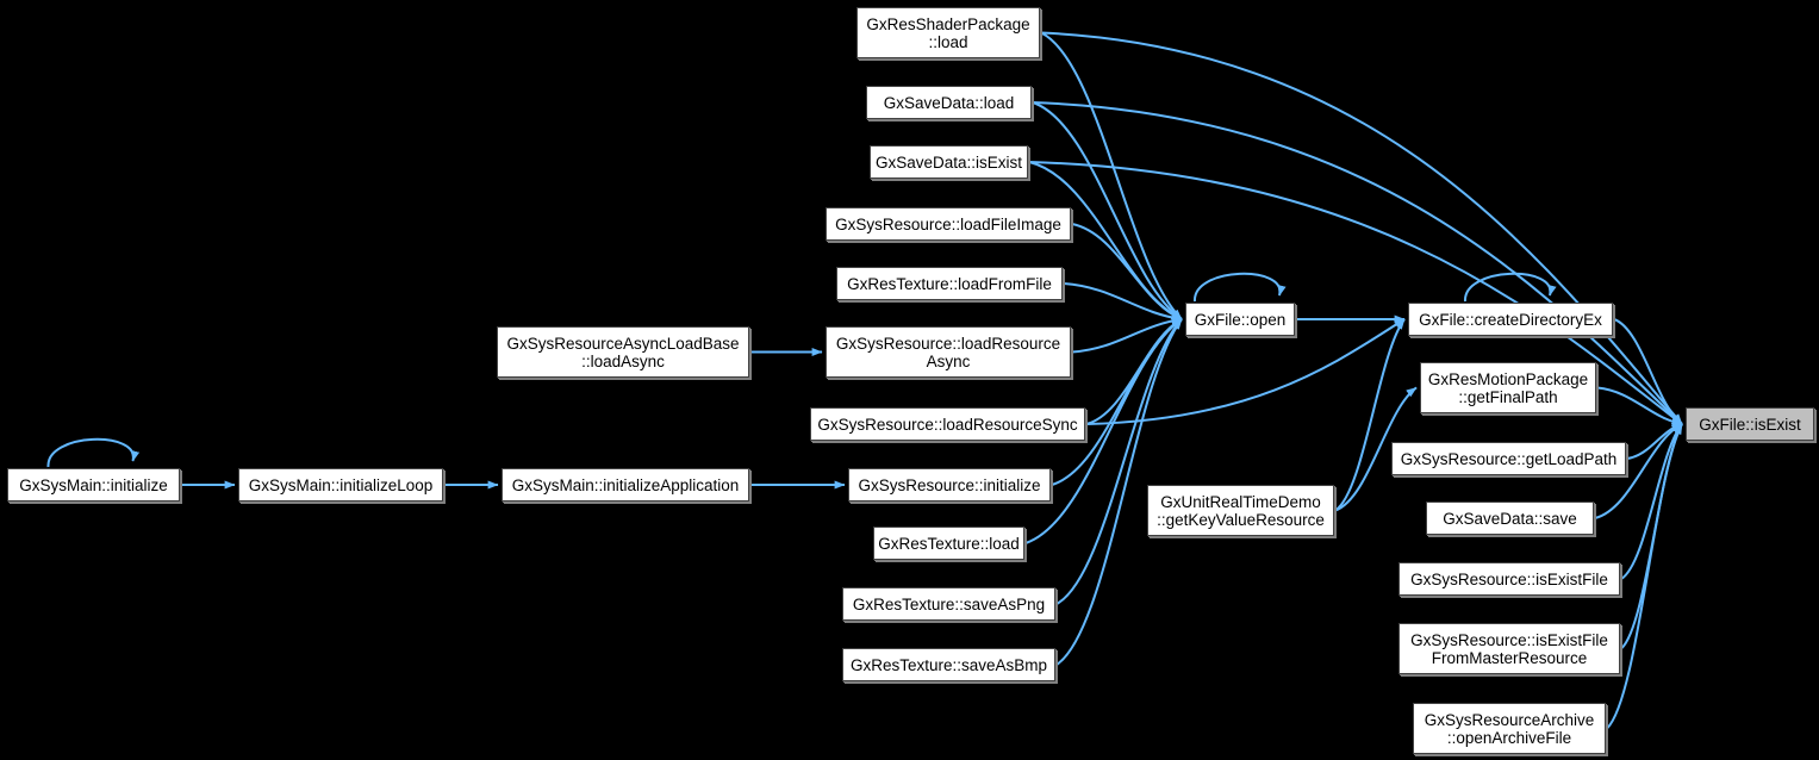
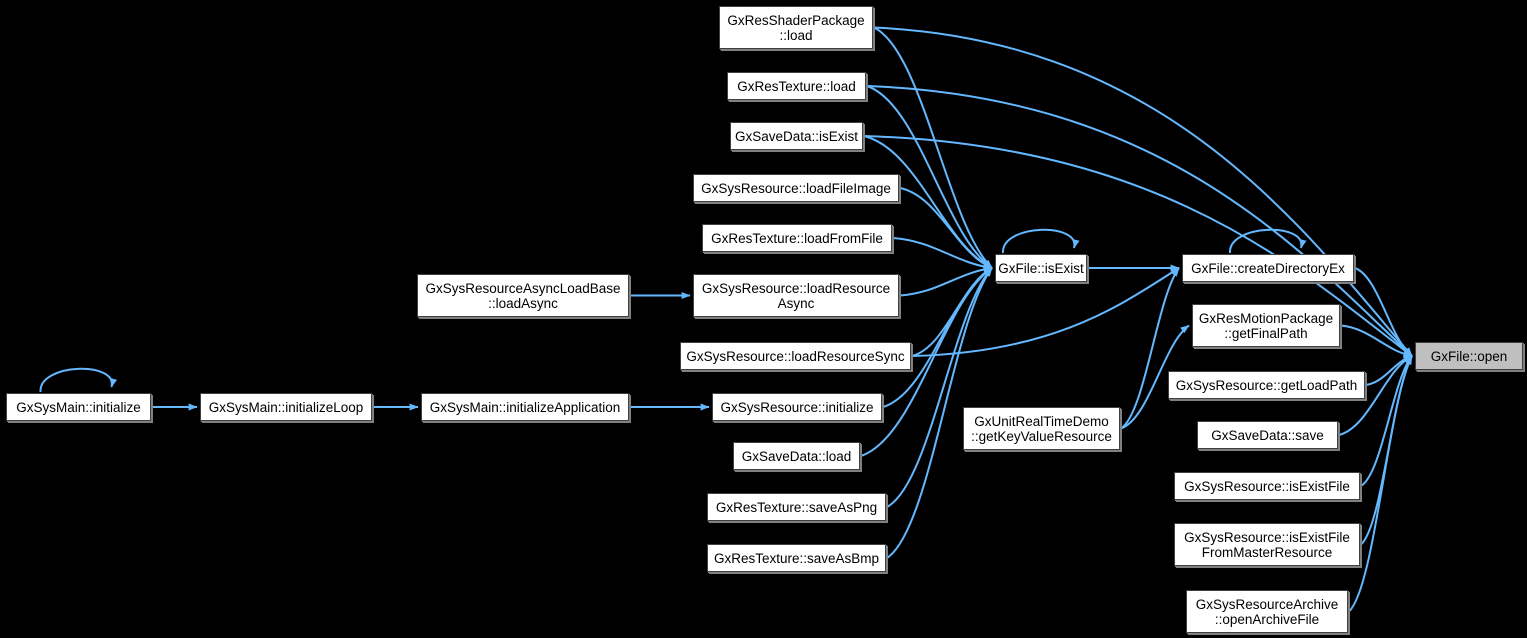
  GxResShaderPackage
  ::load
- GxSaveData::load
+ GxResTexture::load
  GxSaveData::isExist
  GxSysResource::loadFileImage
  GxResTexture::loadFromFile
  GxSysResource::loadResource
  Async
  GxSysResource::loadResourceSync
  GxSysResource::initialize
- GxResTexture::load
+ GxSaveData::load
  GxResTexture::saveAsPng
  GxResTexture::saveAsBmp
  GxSysResourceAsyncLoadBase
  ::loadAsync
  GxSysMain::initializeApplication
  GxSysMain::initializeLoop
  GxSysMain::initialize
- GxFile::open
+ GxFile::isExist
  GxUnitRealTimeDemo
  ::getKeyValueResource
  GxFile::createDirectoryEx
  GxResMotionPackage
  ::getFinalPath
  GxSysResource::getLoadPath
  GxSaveData::save
  GxSysResource::isExistFile
  GxSysResource::isExistFile
  FromMasterResource
  GxSysResourceArchive
  ::openArchiveFile
- GxFile::isExist
+ GxFile::open
